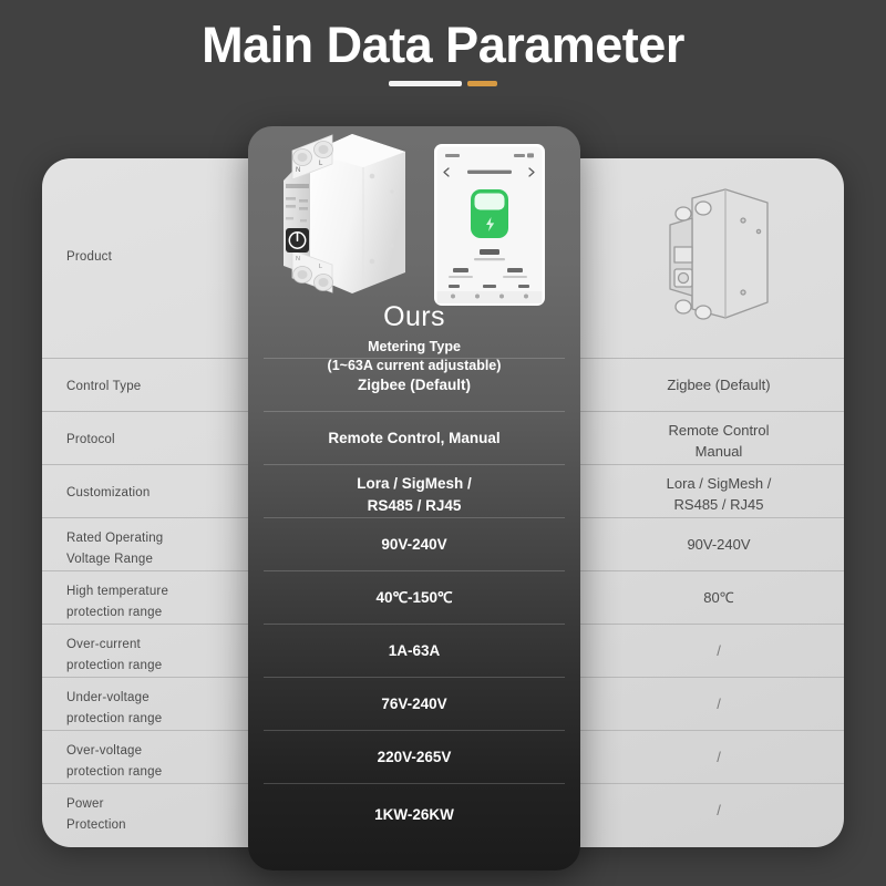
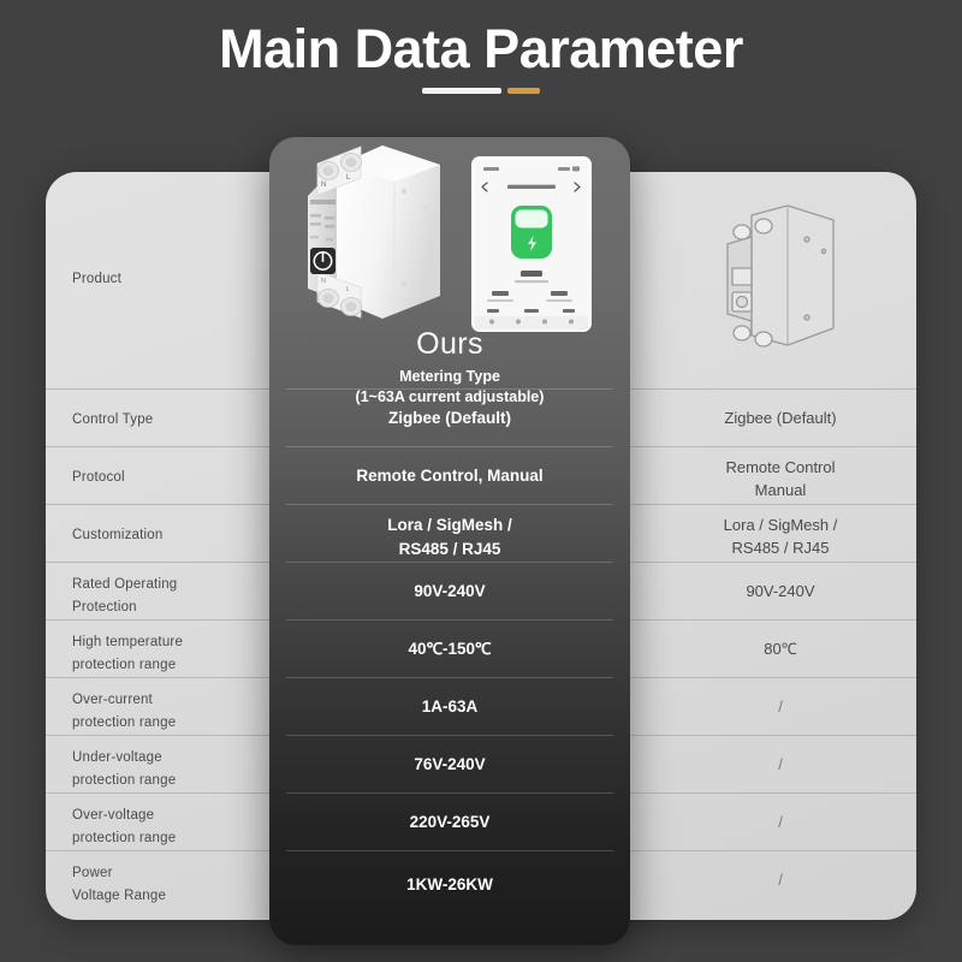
  Main Data Parameter
  Product
  Control Type
  Zigbee (Default)
  Protocol
  Remote Control
  Manual
  Customization
  Lora / SigMesh /
  RS485 / RJ45
  Rated Operating
- Voltage Range
+ Protection
  90V-240V
  High temperature
  protection range
  80℃
  Over-current
  protection range
  /
  Under-voltage
  protection range
  /
  Over-voltage
  protection range
  /
  Power
- Protection
+ Voltage Range
  /
  Ours
  Metering Type
  (1~63A current adjustable)
  Zigbee (Default)
  Remote Control, Manual
  Lora / SigMesh /
  RS485 / RJ45
  90V-240V
  40℃-150℃
  1A-63A
  76V-240V
  220V-265V
  1KW-26KW
